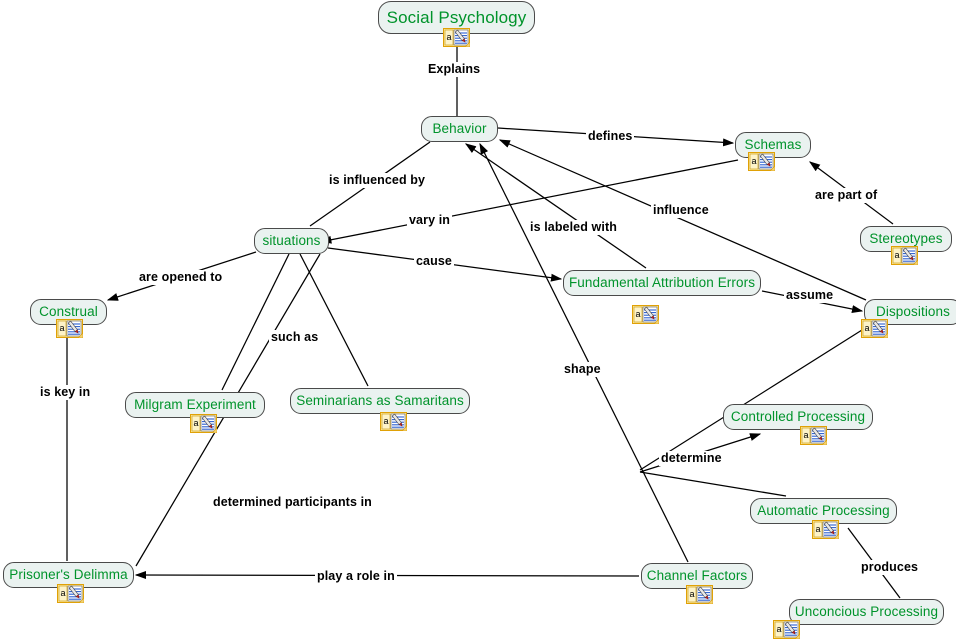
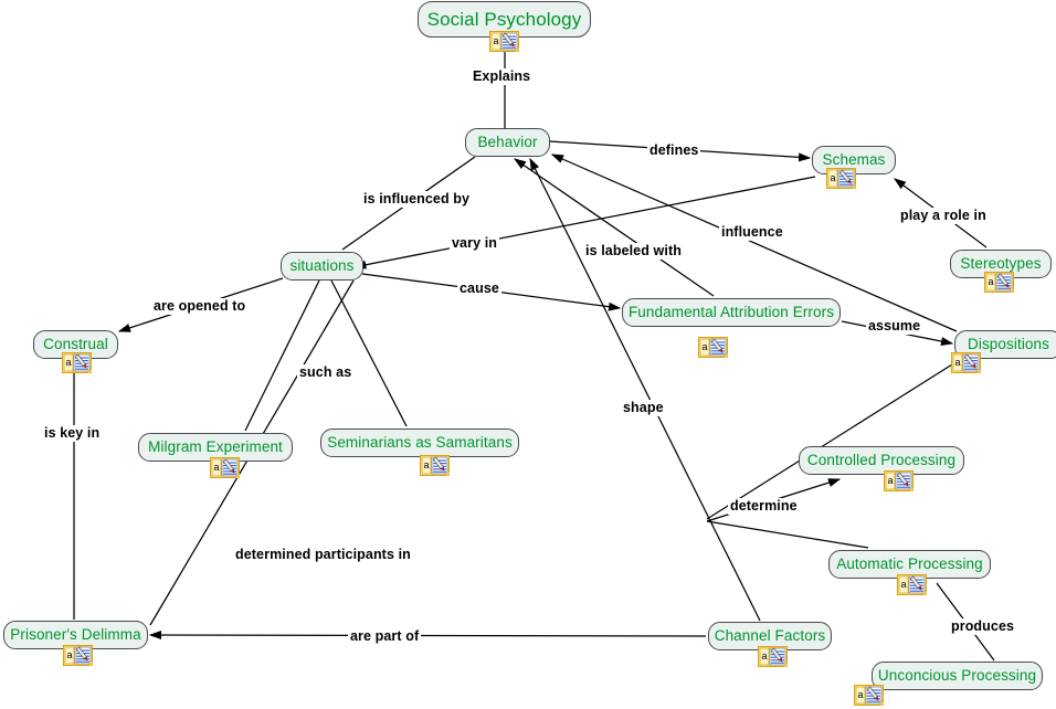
  Social Psychology
  a
  Behavior
  Schemas
  a
  Stereotypes
  a
  situations
  Fundamental Attribution Errors
  a
  Construal
  a
  Dispositions
  a
  Milgram Experiment
  a
  Seminarians as Samaritans
  a
  Controlled Processing
  a
  Automatic Processing
  a
  Prisoner's Delimma
  a
  Channel Factors
  a
  Unconcious Processing
  a
  Explains
  defines
  is influenced by
  vary in
  is labeled with
  influence
- are part of
+ play a role in
  cause
  are opened to
  assume
  such as
  shape
  is key in
  determine
  determined participants in
- play a role in
+ are part of
  produces
